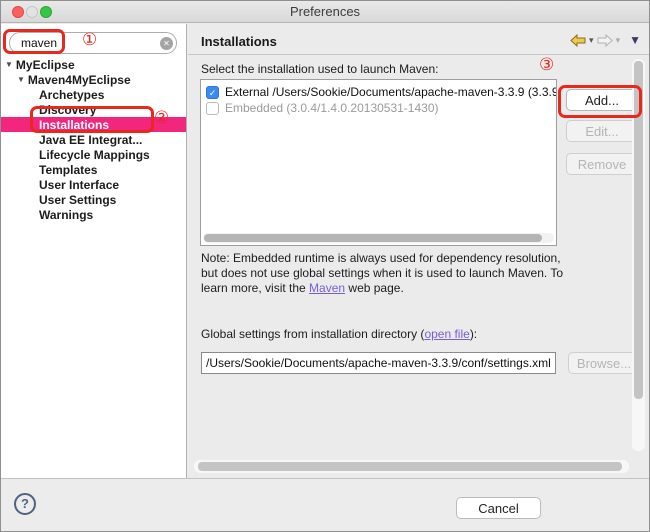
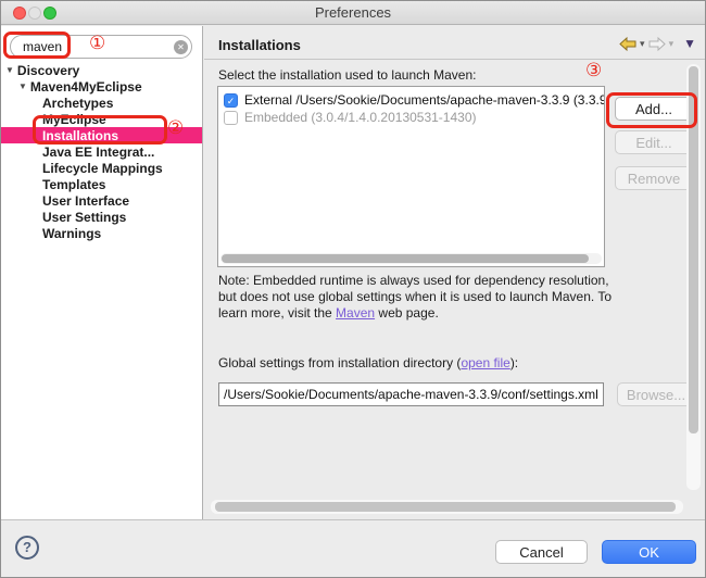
  Preferences
  maven
  ✕
  ▼
- MyEclipse
+ Discovery
  ▼
  Maven4MyEclipse
  Archetypes
- Discovery
+ MyEclipse
  Installations
  Java EE Integrat...
  Lifecycle Mappings
  Templates
  User Interface
  User Settings
  Warnings
  Installations
  ▾
  ▾
  ▼
  Select the installation used to launch Maven:
  ✓
  External /Users/Sookie/Documents/apache-maven-3.3.9 (3.3.9
  Embedded (3.0.4/1.4.0.20130531-1430)
  Add...
  Edit...
  Remove
  Note: Embedded runtime is always used for dependency resolution, but does not use global settings when it is used to launch Maven. To learn more, visit the Maven web page.
  Global settings from installation directory (open file):
  /Users/Sookie/Documents/apache-maven-3.3.9/conf/settings.xml
  Browse...
  ?
  Cancel
+ OK
  ①
  ②
  ③
